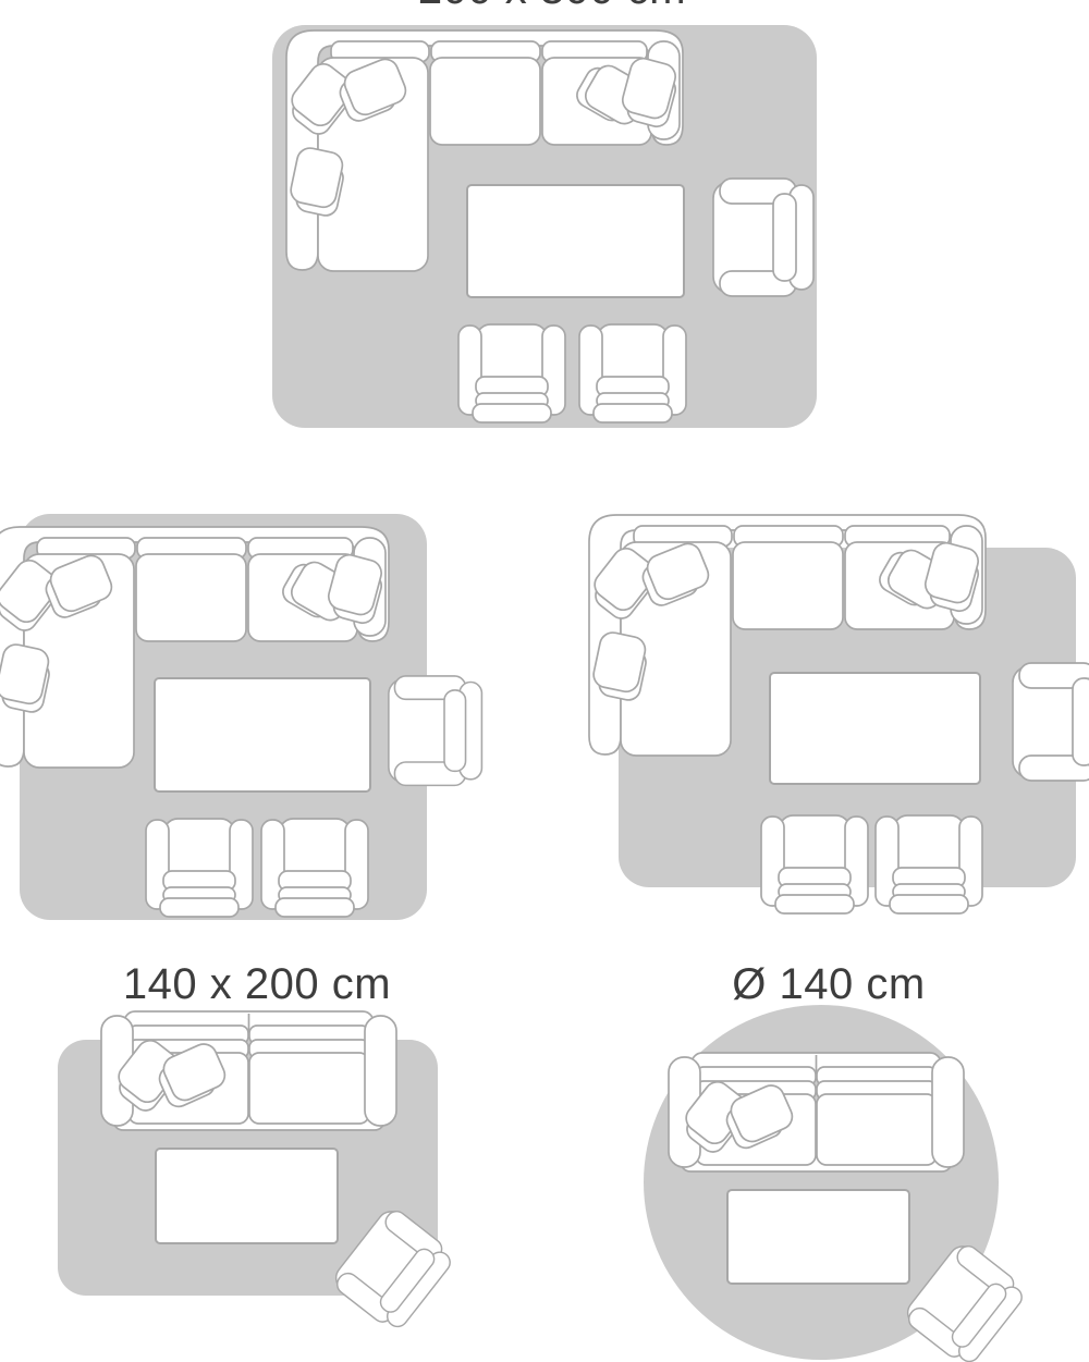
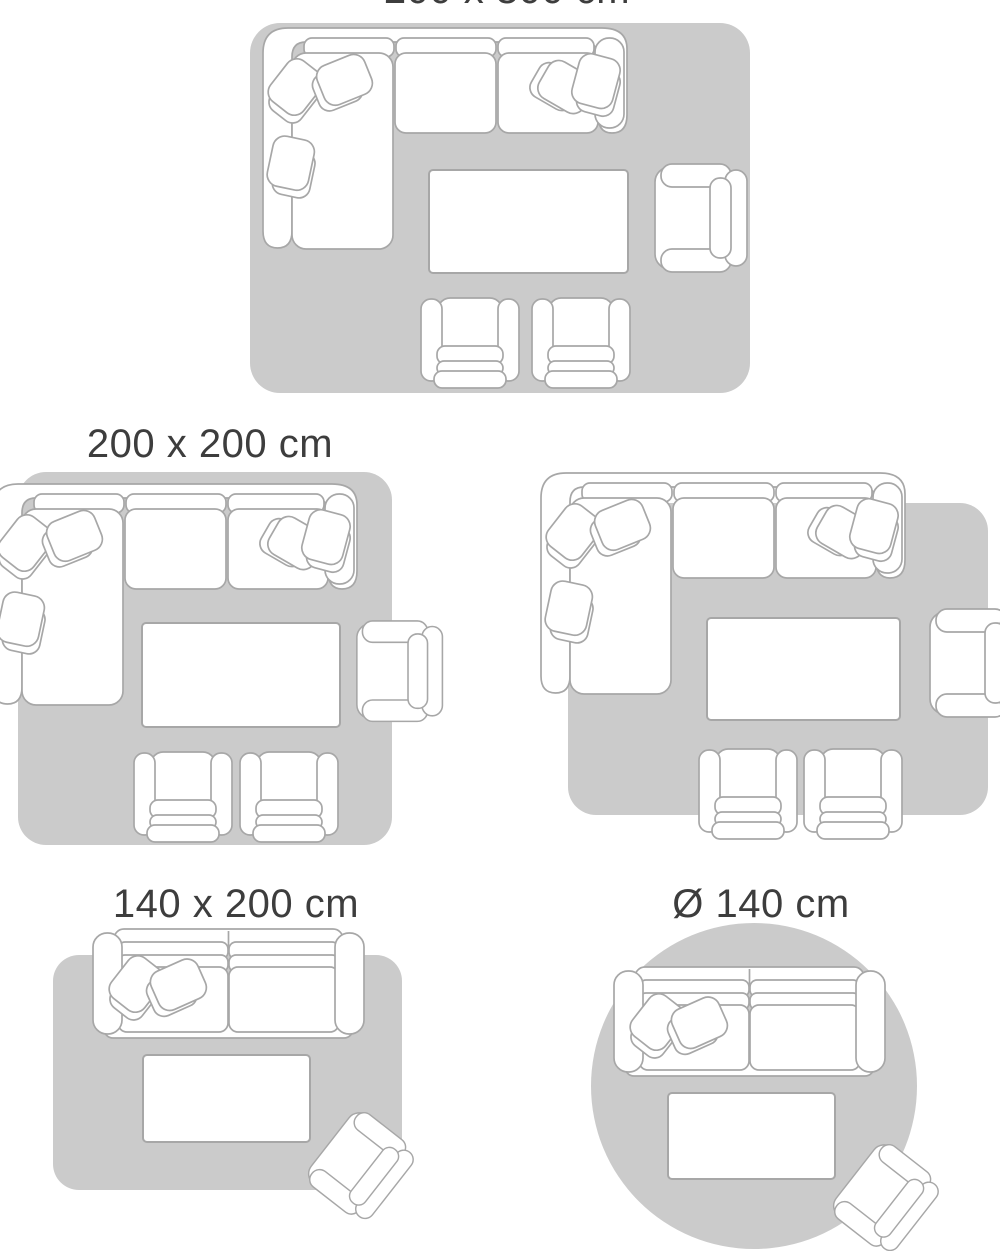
+ 200 x 200 cm
  140 x 200 cm
  Ø 140 cm
